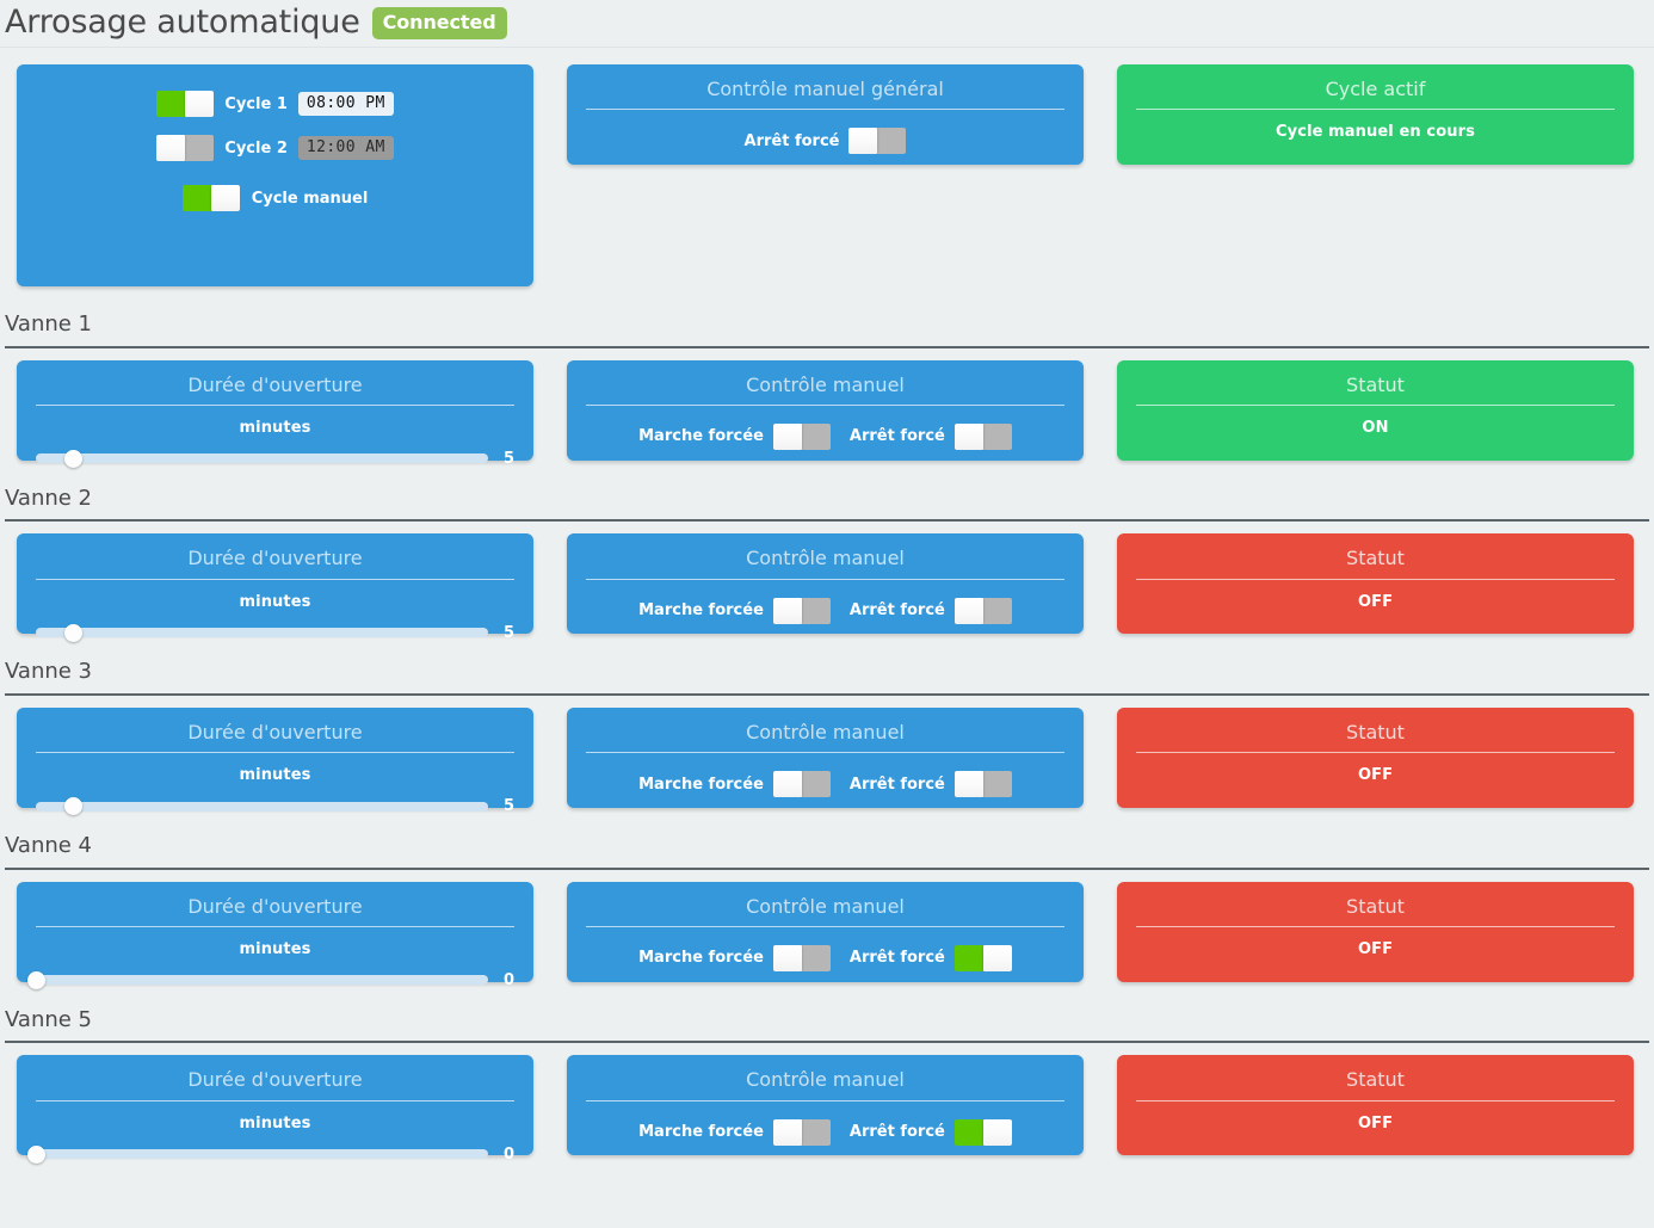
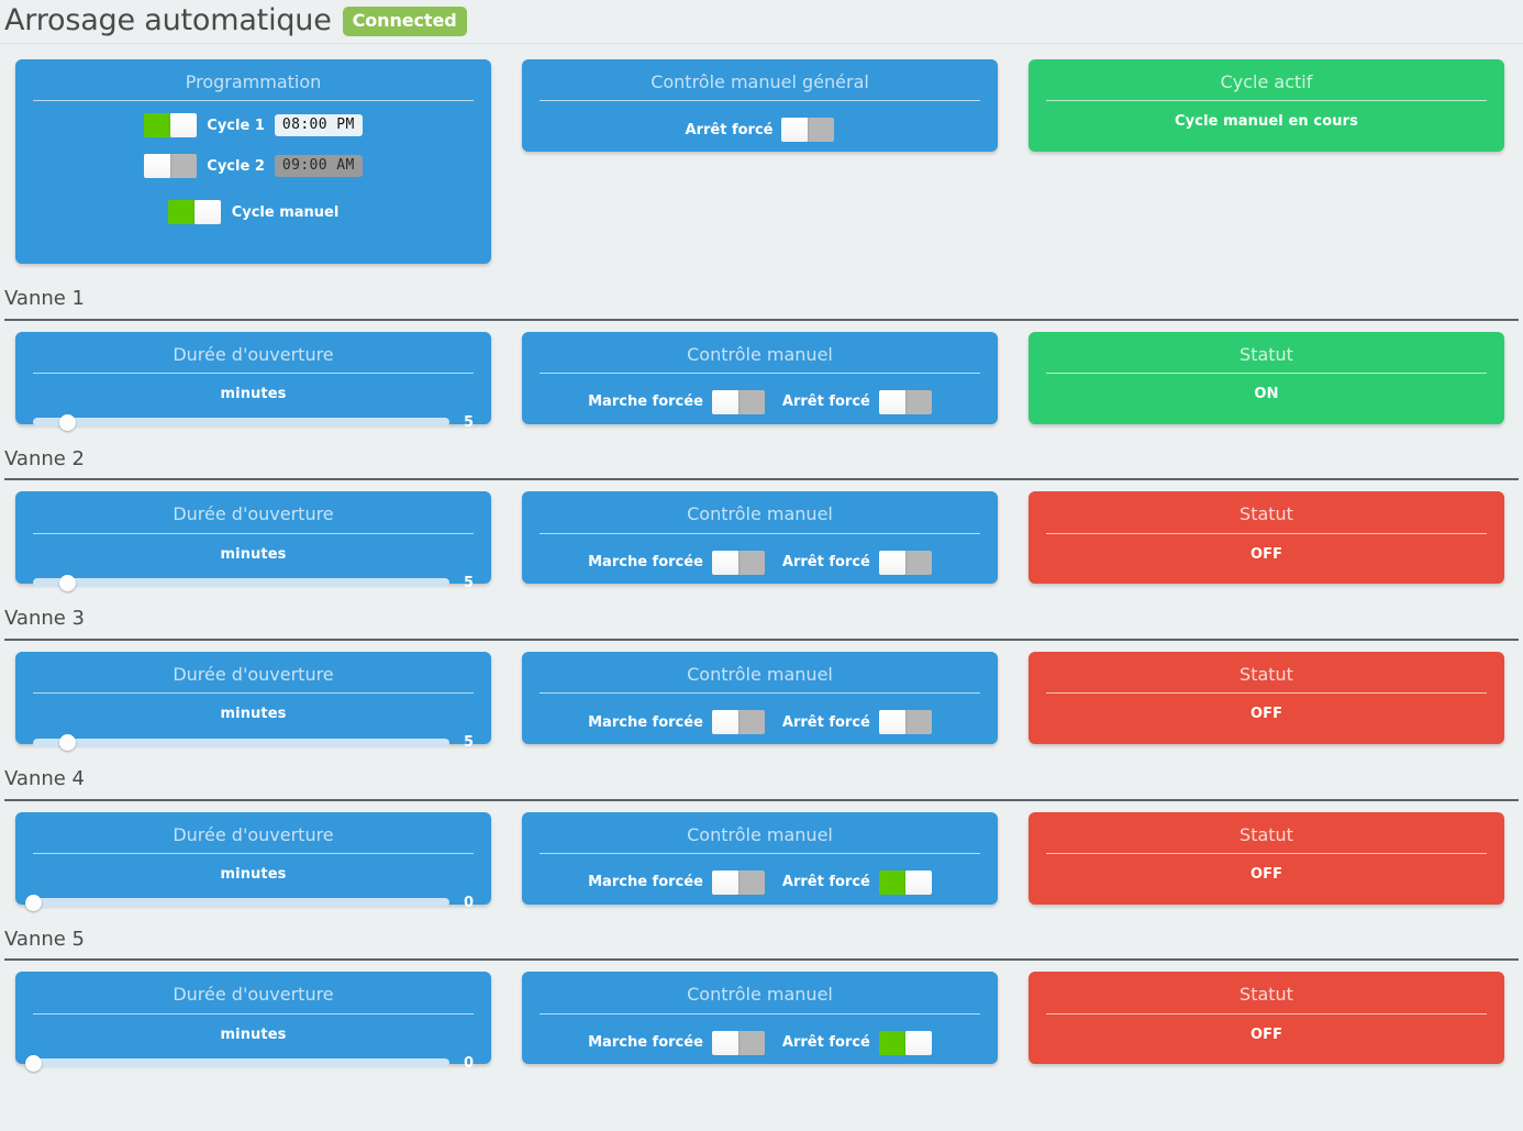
  Arrosage automatique
  Connected
+ Programmation
  Cycle 1
  08:00 PM
  Cycle 2
- 12:00 AM
+ 09:00 AM
  Cycle manuel
  Contrôle manuel général
  Arrêt forcé
  Cycle actif
  Cycle manuel en cours
  Vanne 1
  Durée d'ouverture
  minutes
  5
  Contrôle manuel
  Marche forcée
  Arrêt forcé
  Statut
  ON
  Vanne 2
  Durée d'ouverture
  minutes
  5
  Contrôle manuel
  Marche forcée
  Arrêt forcé
  Statut
  OFF
  Vanne 3
  Durée d'ouverture
  minutes
  5
  Contrôle manuel
  Marche forcée
  Arrêt forcé
  Statut
  OFF
  Vanne 4
  Durée d'ouverture
  minutes
  0
  Contrôle manuel
  Marche forcée
  Arrêt forcé
  Statut
  OFF
  Vanne 5
  Durée d'ouverture
  minutes
  0
  Contrôle manuel
  Marche forcée
  Arrêt forcé
  Statut
  OFF
